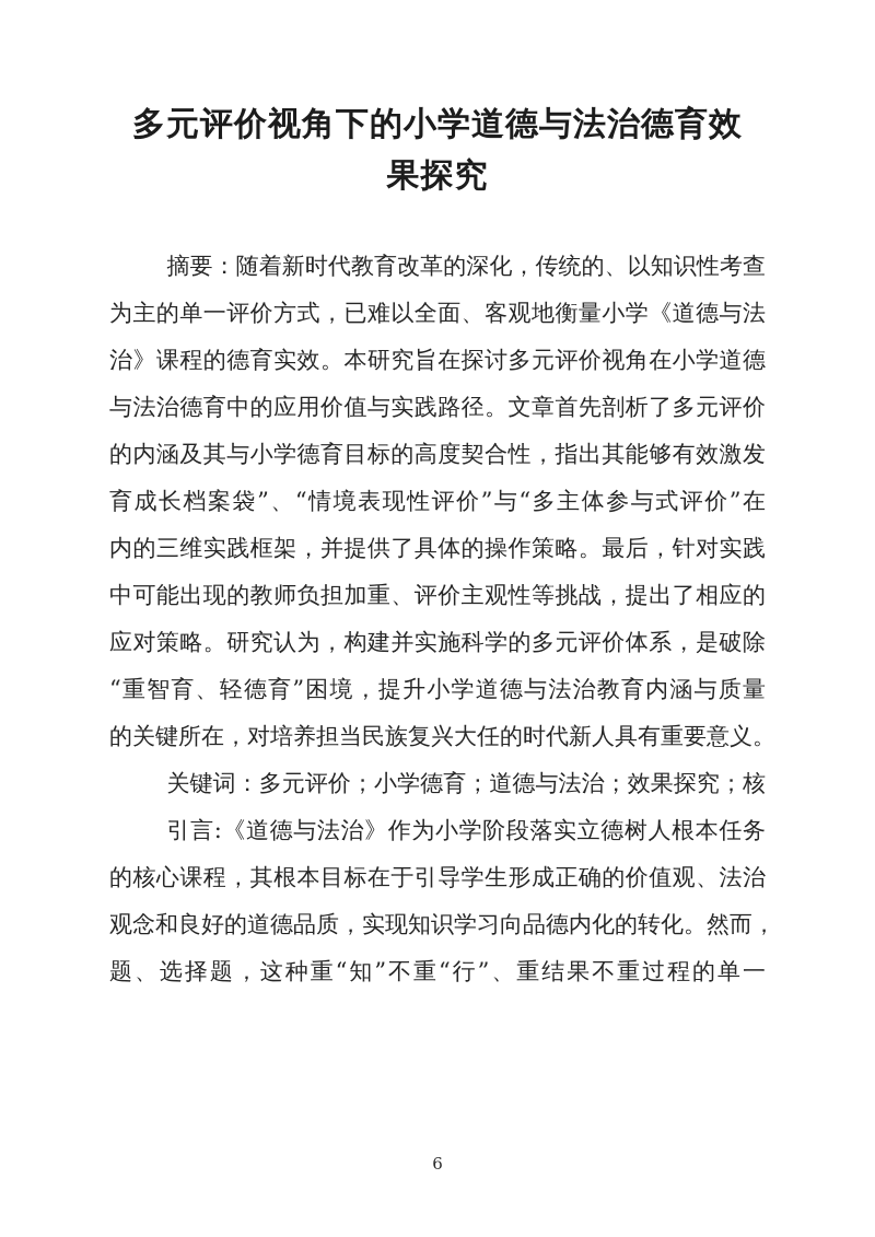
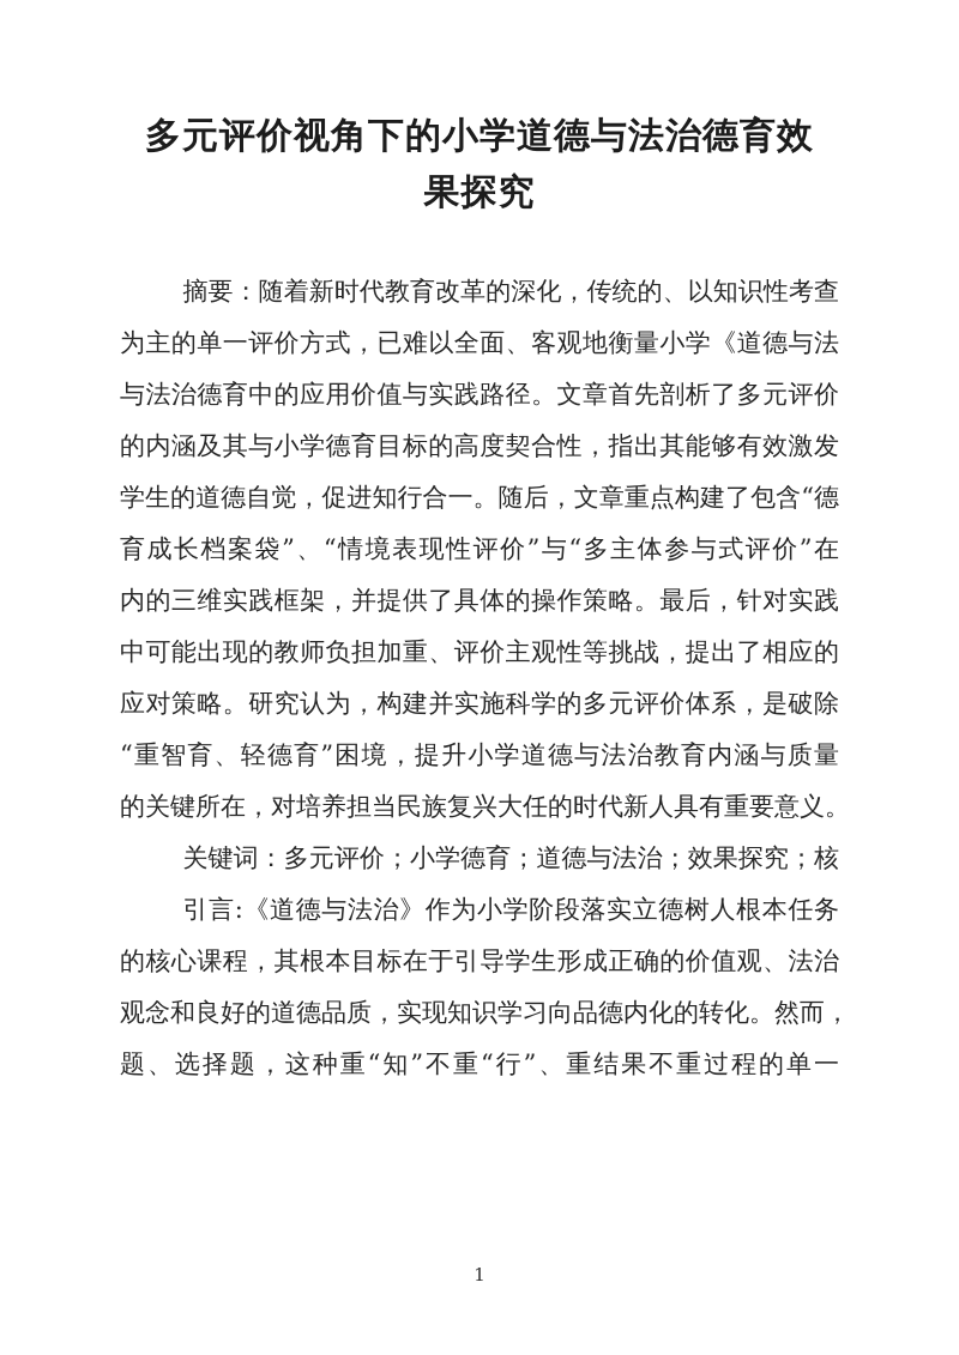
  多元评价视角下的小学道德与法治德育效
  果探究
  摘要：随着新时代教育改革的深化，传统的、以知识性考查
  为主的单一评价方式，已难以全面、客观地衡量小学《道德与法
- 治》课程的德育实效。本研究旨在探讨多元评价视角在小学道德
  与法治德育中的应用价值与实践路径。文章首先剖析了多元评价
  的内涵及其与小学德育目标的高度契合性，指出其能够有效激发
+ 学生的道德自觉，促进知行合一。随后，文章重点构建了包含“德
  育成长档案袋”、“情境表现性评价”与“多主体参与式评价”在
  内的三维实践框架，并提供了具体的操作策略。最后，针对实践
  中可能出现的教师负担加重、评价主观性等挑战，提出了相应的
  应对策略。研究认为，构建并实施科学的多元评价体系，是破除
  “重智育、轻德育”困境，提升小学道德与法治教育内涵与质量
  的关键所在，对培养担当民族复兴大任的时代新人具有重要意义。
  关键词：多元评价；小学德育；道德与法治；效果探究；核
  引言:《道德与法治》作为小学阶段落实立德树人根本任务
  的核心课程，其根本目标在于引导学生形成正确的价值观、法治
  观念和良好的道德品质，实现知识学习向品德内化的转化。然而，
  题、选择题，这种重“知”不重“行”、重结果不重过程的单一
- 6
+ 1
